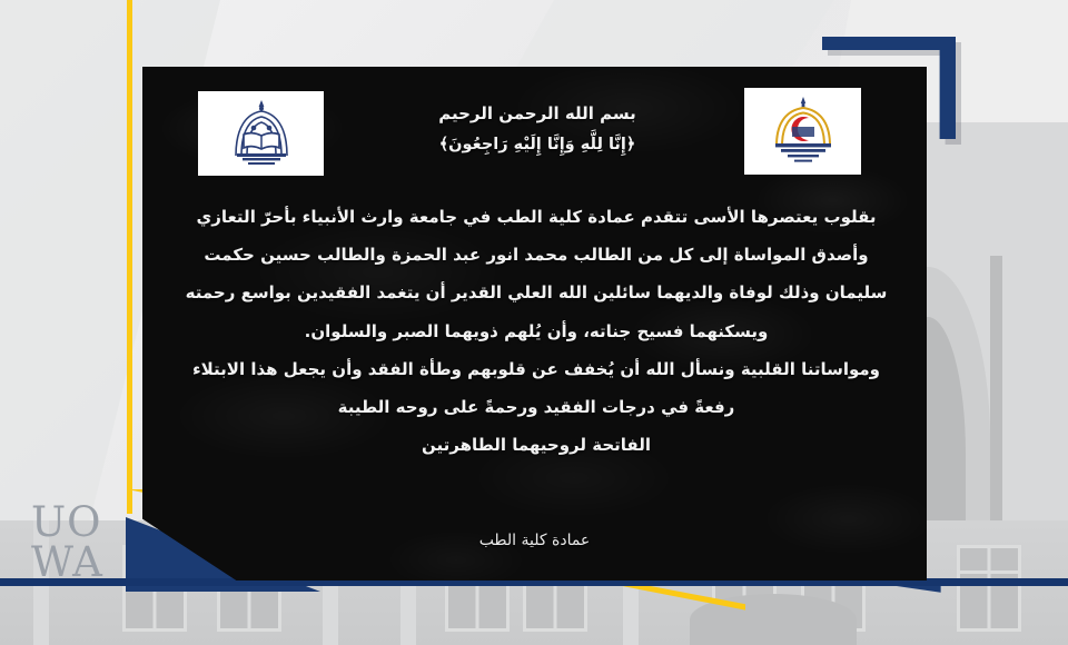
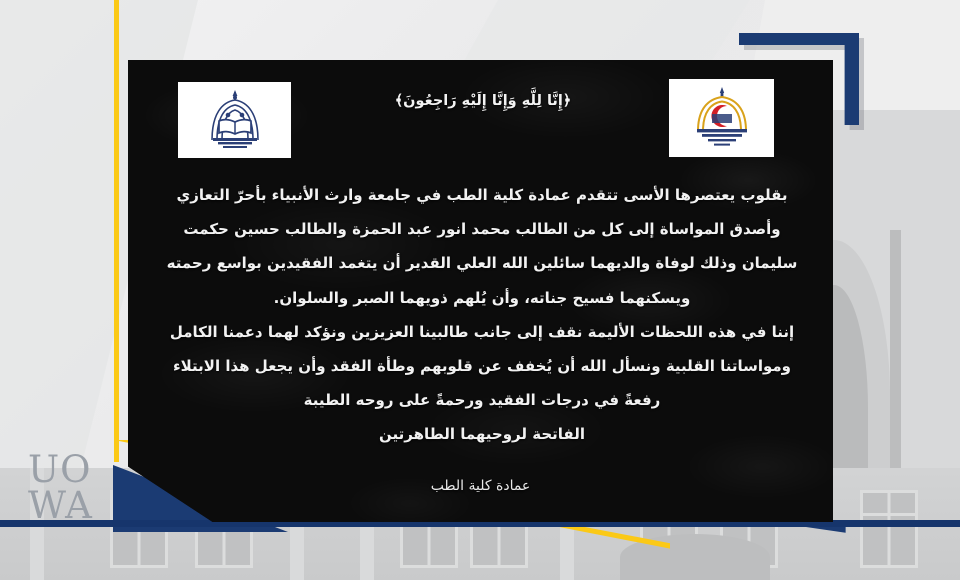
  UO
  WA
- بسم الله الرحمن الرحيم
  ﴿إِنَّا لِلَّهِ وَإِنَّا إِلَيْهِ رَاجِعُونَ﴾
  بقلوب يعتصرها الأسى تتقدم عمادة كلية الطب في جامعة وارث الأنبياء بأحرّ التعازي
  وأصدق المواساة إلى كل من الطالب محمد انور عبد الحمزة والطالب حسين حكمت
  سليمان وذلك لوفاة والديهما سائلين الله العلي القدير أن يتغمد الفقيدين بواسع رحمته
  ويسكنهما فسيح جناته، وأن يُلهم ذويهما الصبر والسلوان.
+ إننا في هذه اللحظات الأليمة نقف إلى جانب طالبينا العزيزين ونؤكد لهما دعمنا الكامل
  ومواساتنا القلبية ونسأل الله أن يُخفف عن قلوبهم وطأة الفقد وأن يجعل هذا الابتلاء
  رفعةً في درجات الفقيد ورحمةً على روحه الطيبة
  الفاتحة لروحيهما الطاهرتين
  عمادة كلية الطب
